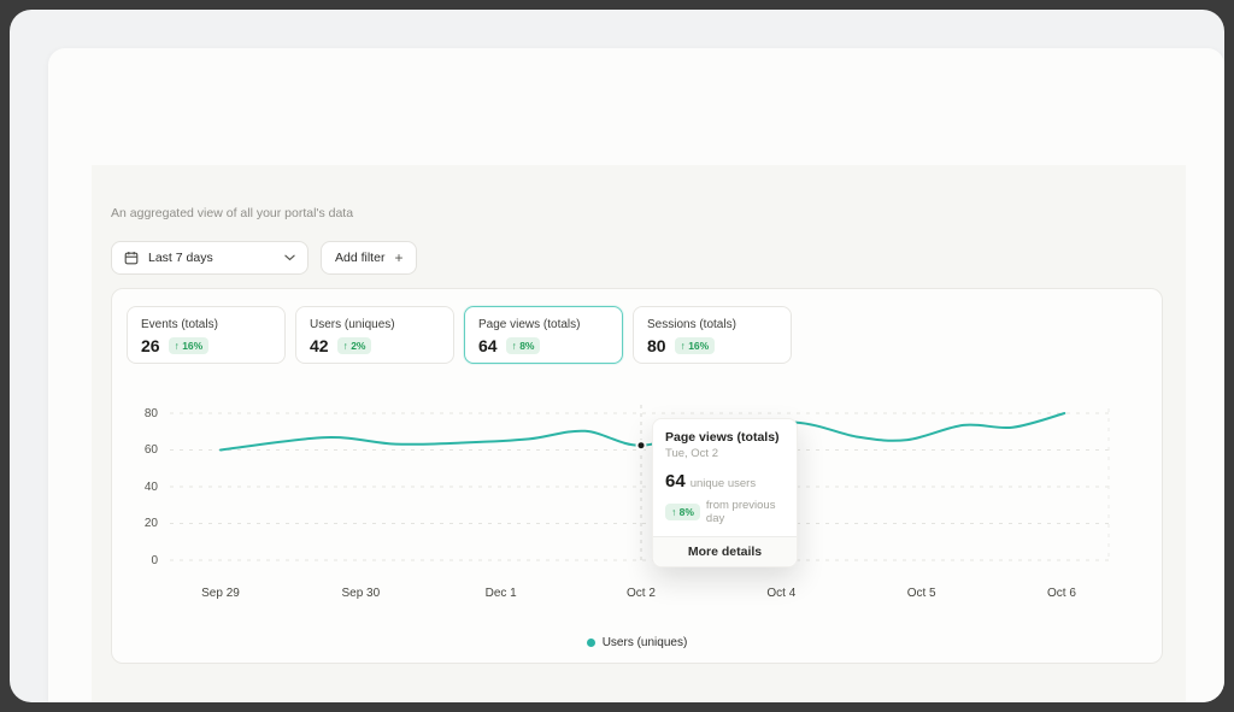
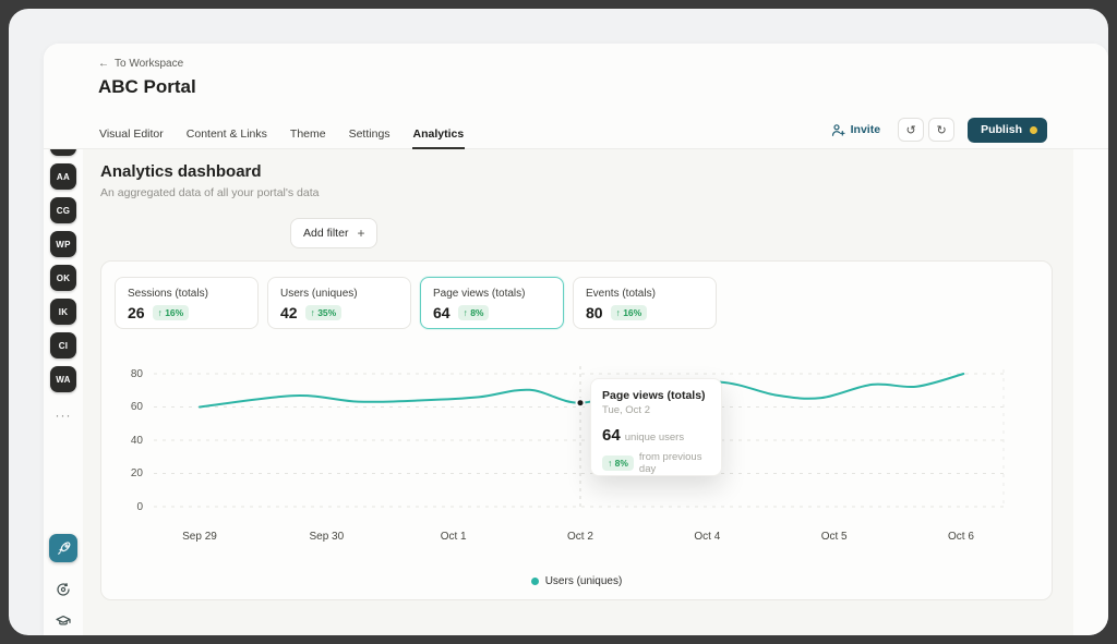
+ AA
+ CG
+ WP
+ OK
+ IK
+ CI
+ WA
+ ···
+ ←
+ To Workspace
+ ABC Portal
+ Visual Editor
+ Content & Links
+ Theme
+ Settings
+ Analytics
+ Invite
+ ↺
+ ↻
+ Publish
+ Analytics dashboard
- An aggregated view of all your portal's data
+ An aggregated data of all your portal's data
- Last 7 days
  Add filter
  +
- Events (totals)
+ Sessions (totals)
  26
  ↑ 16%
  Users (uniques)
  42
- ↑ 2%
+ ↑ 35%
  Page views (totals)
  64
  ↑ 8%
- Sessions (totals)
+ Events (totals)
  80
  ↑ 16%
  Users (uniques)
  Page views (totals)
  Tue, Oct 2
  64
  unique users
  ↑ 8%
  from previous day
- More details
  0
  20
  40
  60
  80
  Sep 29
  Sep 30
- Dec 1
+ Oct 1
  Oct 2
  Oct 4
  Oct 5
  Oct 6
